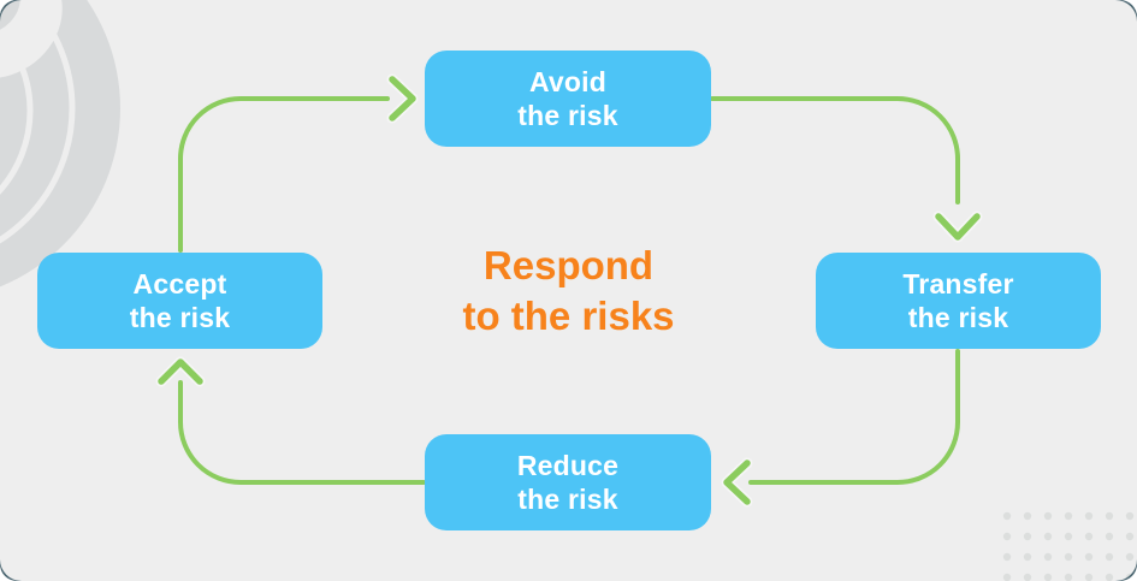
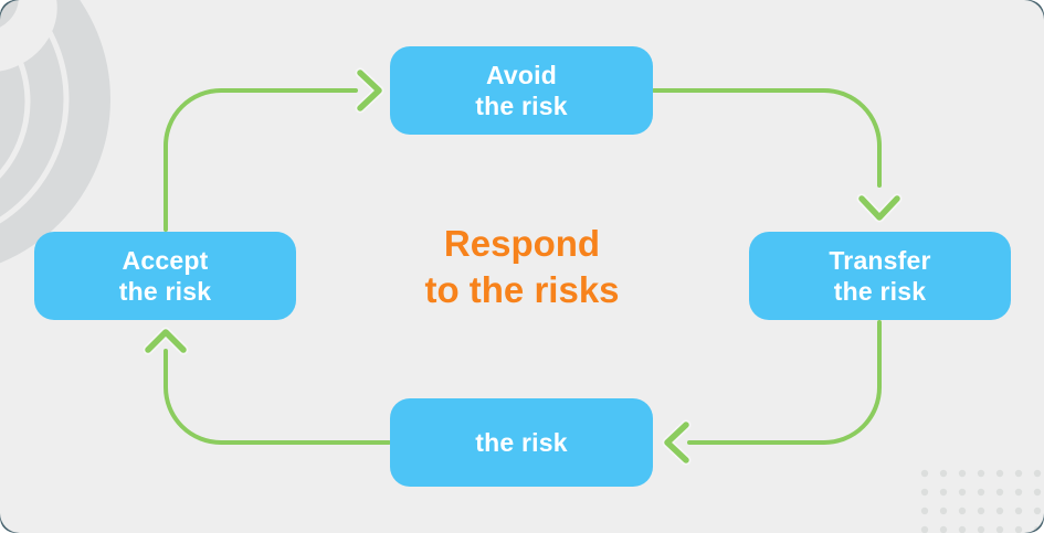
  Avoid
  the risk
  Transfer
  the risk
- Reduce
  the risk
  Accept
  the risk
  Respond
  to the risks
